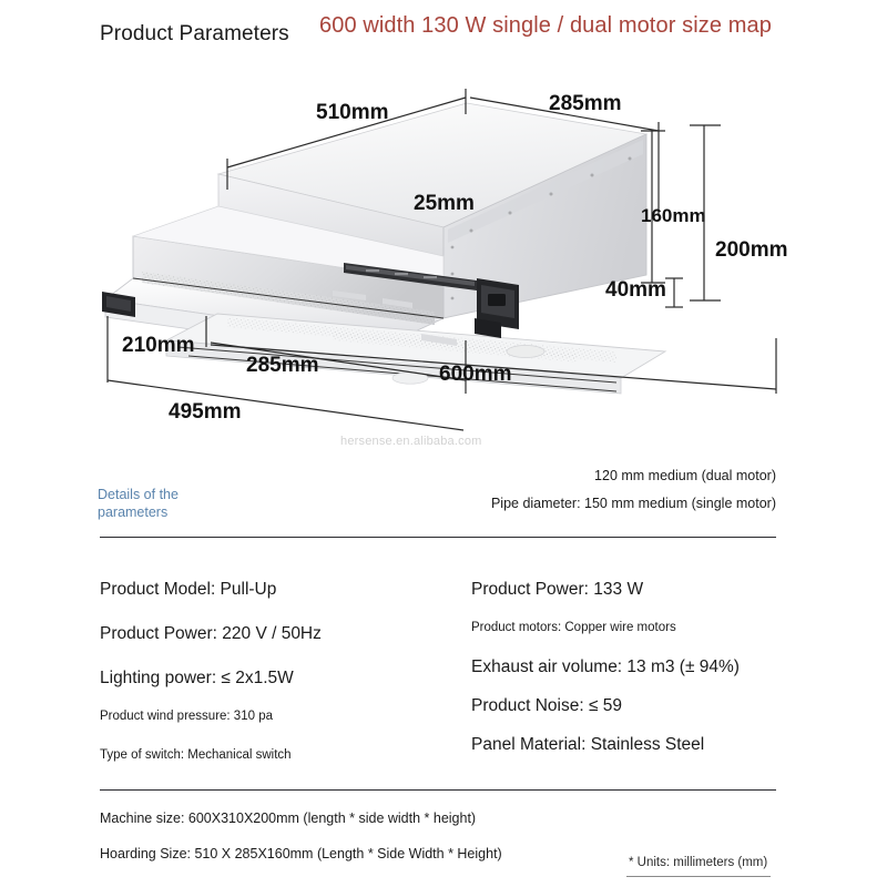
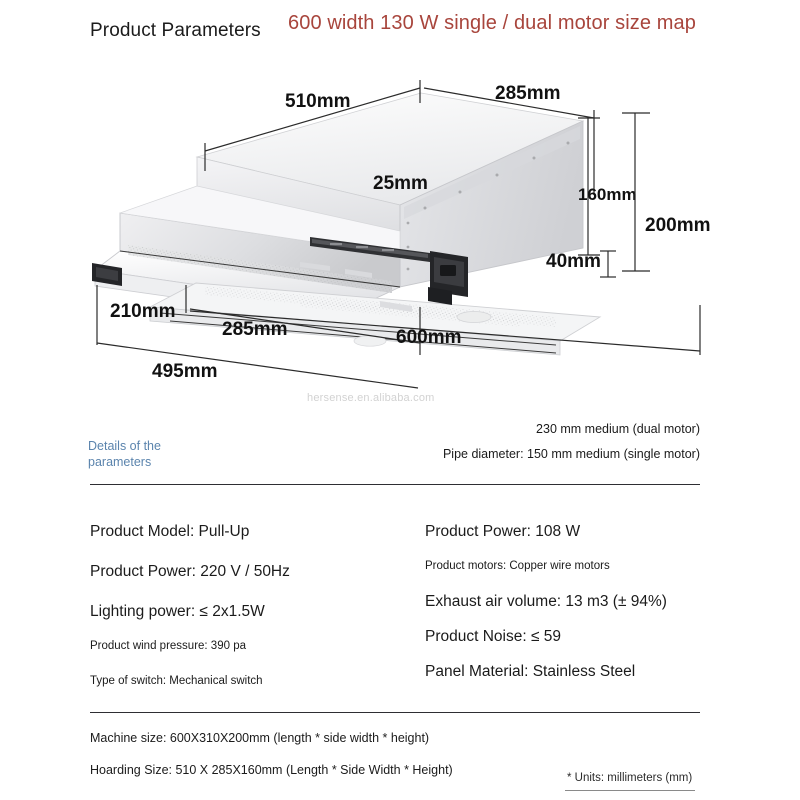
  Product Parameters
  600 width 130 W single / dual motor size map
  510mm
  285mm
  25mm
  160mm
  200mm
  40mm
  210mm
  285mm
  495mm
  600mm
  hersense.en.alibaba.com
- 120 mm medium (dual motor)
+ 230 mm medium (dual motor)
  Pipe diameter: 150 mm medium (single motor)
  Details of the
  parameters
  Product Model: Pull-Up
  Product Power: 220 V / 50Hz
  Lighting power: ≤ 2x1.5W
- Product wind pressure: 310 pa
+ Product wind pressure: 390 pa
  Type of switch: Mechanical switch
- Product Power: 133 W
+ Product Power: 108 W
  Product motors: Copper wire motors
  Exhaust air volume: 13 m3 (± 94%)
  Product Noise: ≤ 59
  Panel Material: Stainless Steel
  Machine size: 600X310X200mm (length * side width * height)
  Hoarding Size: 510 X 285X160mm (Length * Side Width * Height)
  * Units: millimeters (mm)
